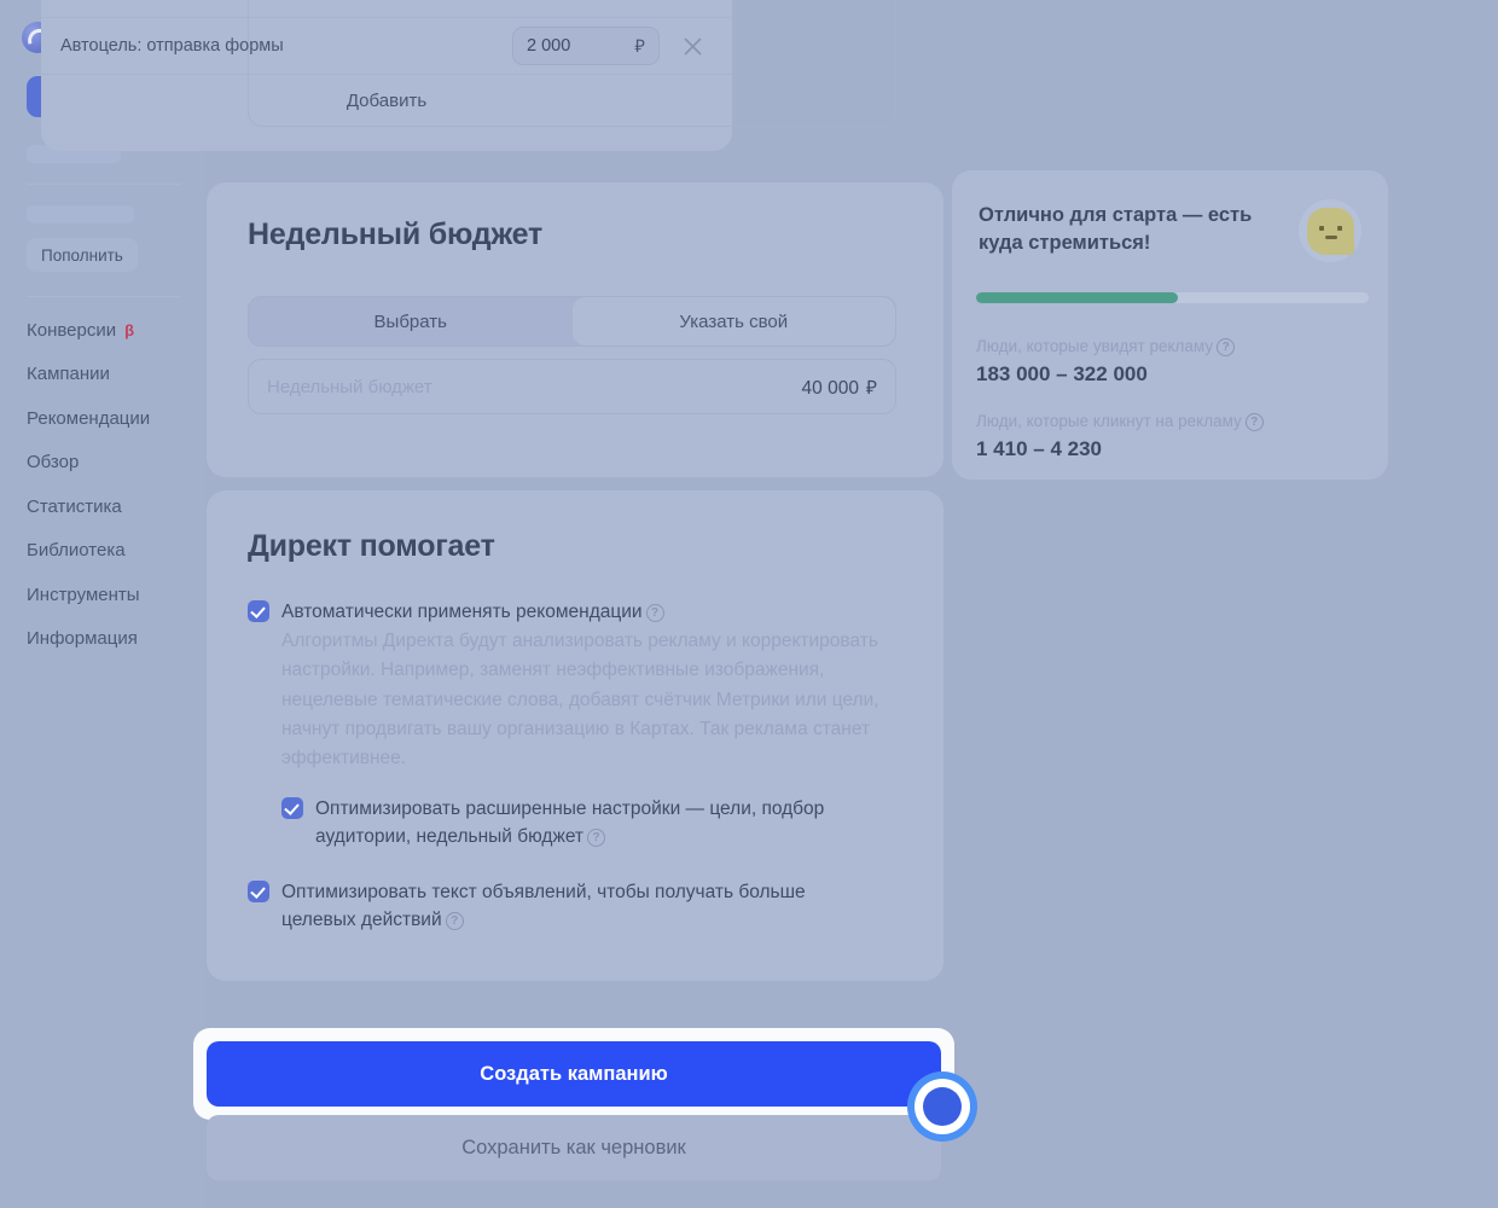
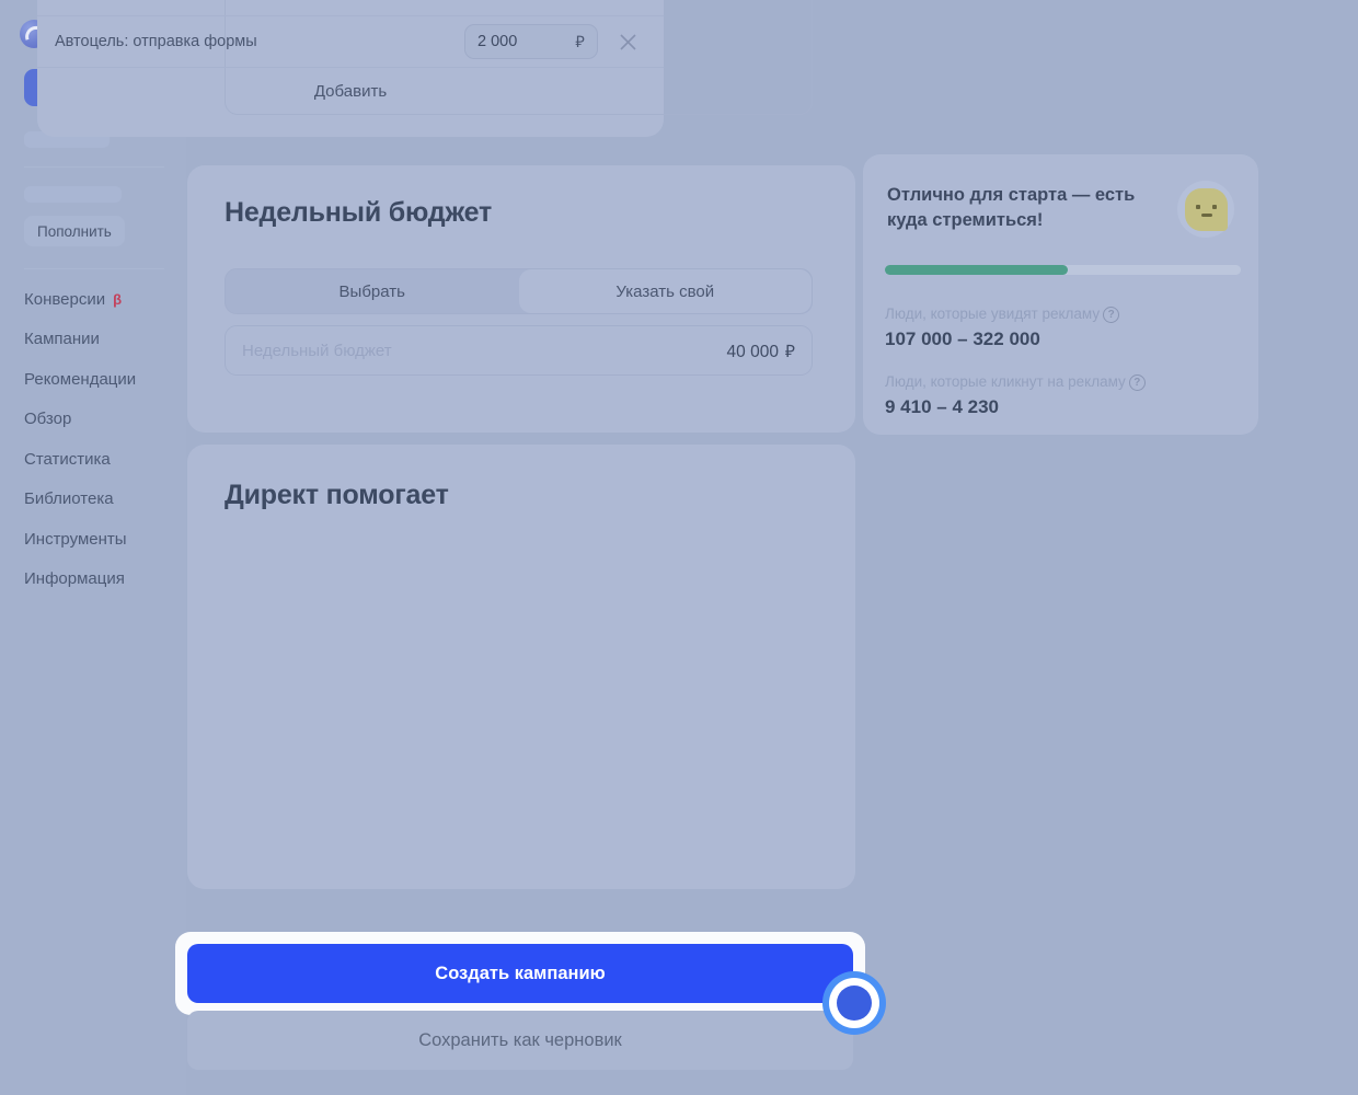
  Пополнить
  Конверсии
  β
  Кампании
  Рекомендации
  Обзор
  Статистика
  Библиотека
  Инструменты
  Информация
  Автоцель: отправка формы
  2 000
  ₽
  Добавить
  Недельный бюджет
  Выбрать
  Указать свой
  40 000 ₽
  Директ помогает
- Автоматически применять рекомендации ?
- Оптимизировать расширенные настройки — цели, подбор аудитории, недельный бюджет ?
- Оптимизировать текст объявлений, чтобы получать больше целевых действий ?
  Отлично для старта — есть куда стремиться!
  Люди, которые увидят рекламу ?
- 183 000 – 322 000
+ 107 000 – 322 000
  Люди, которые кликнут на рекламу ?
- 1 410 – 4 230
+ 9 410 – 4 230
  Создать кампанию
  Сохранить как черновик
